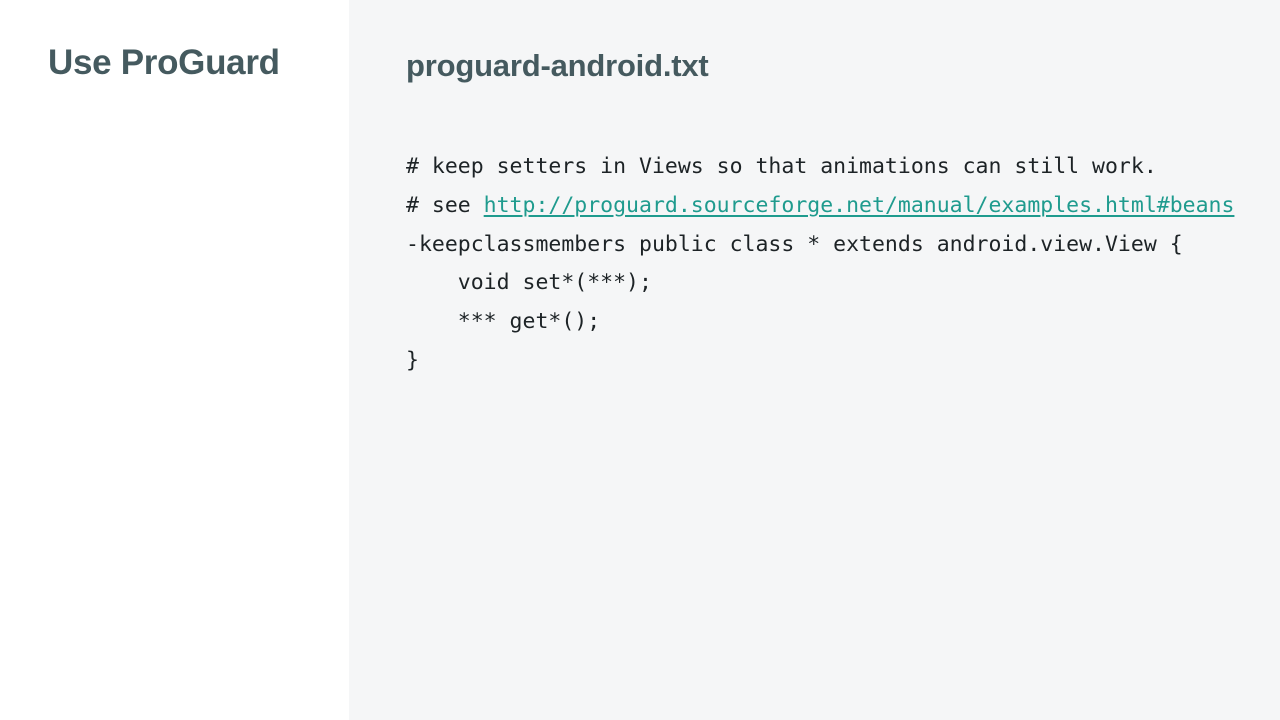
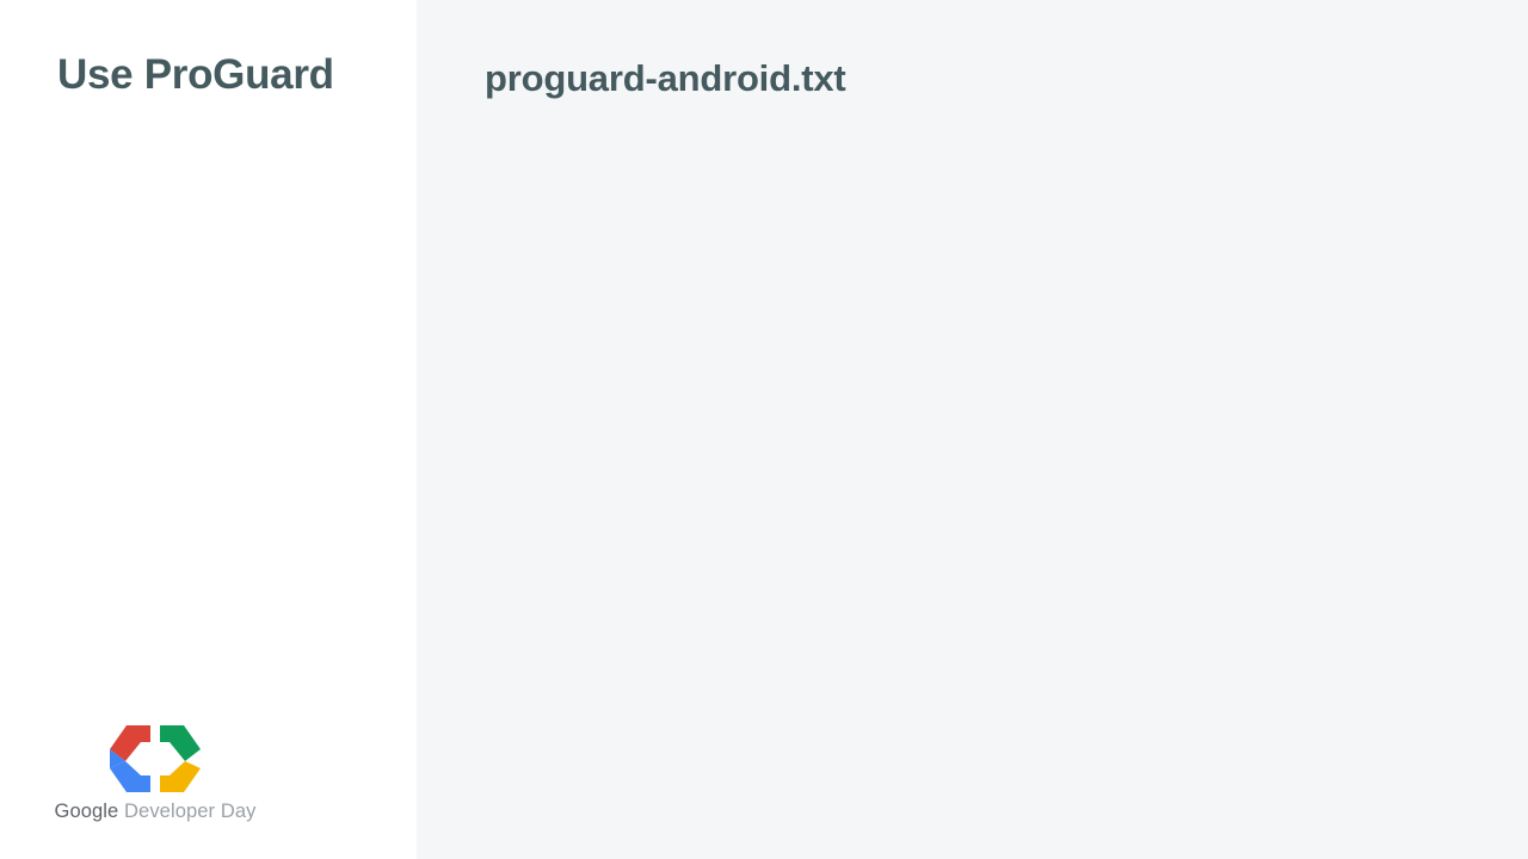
  Use ProGuard
+ Google Developer Day
  proguard-android.txt
- # keep setters in Views so that animations can still work. # see http://proguard.sourceforge.net/manual/examples.html#beans -keepclassmembers public class * extends android.view.View { void set*(***); *** get*(); }
